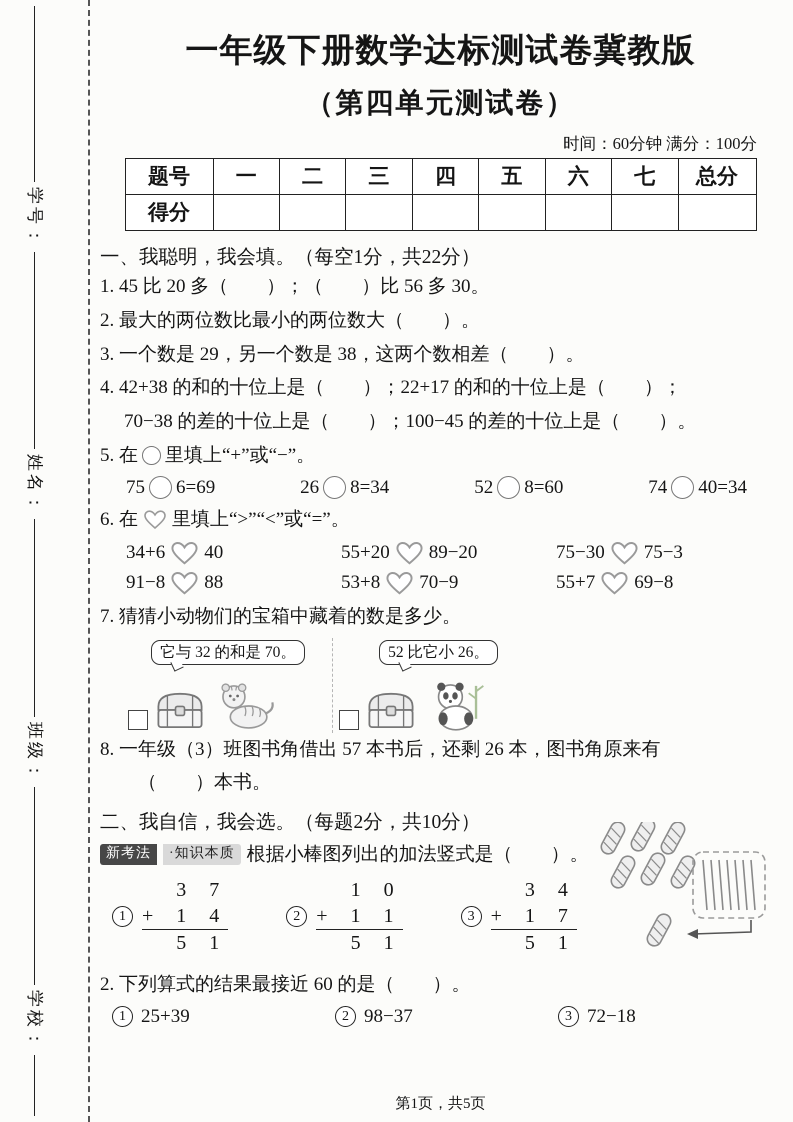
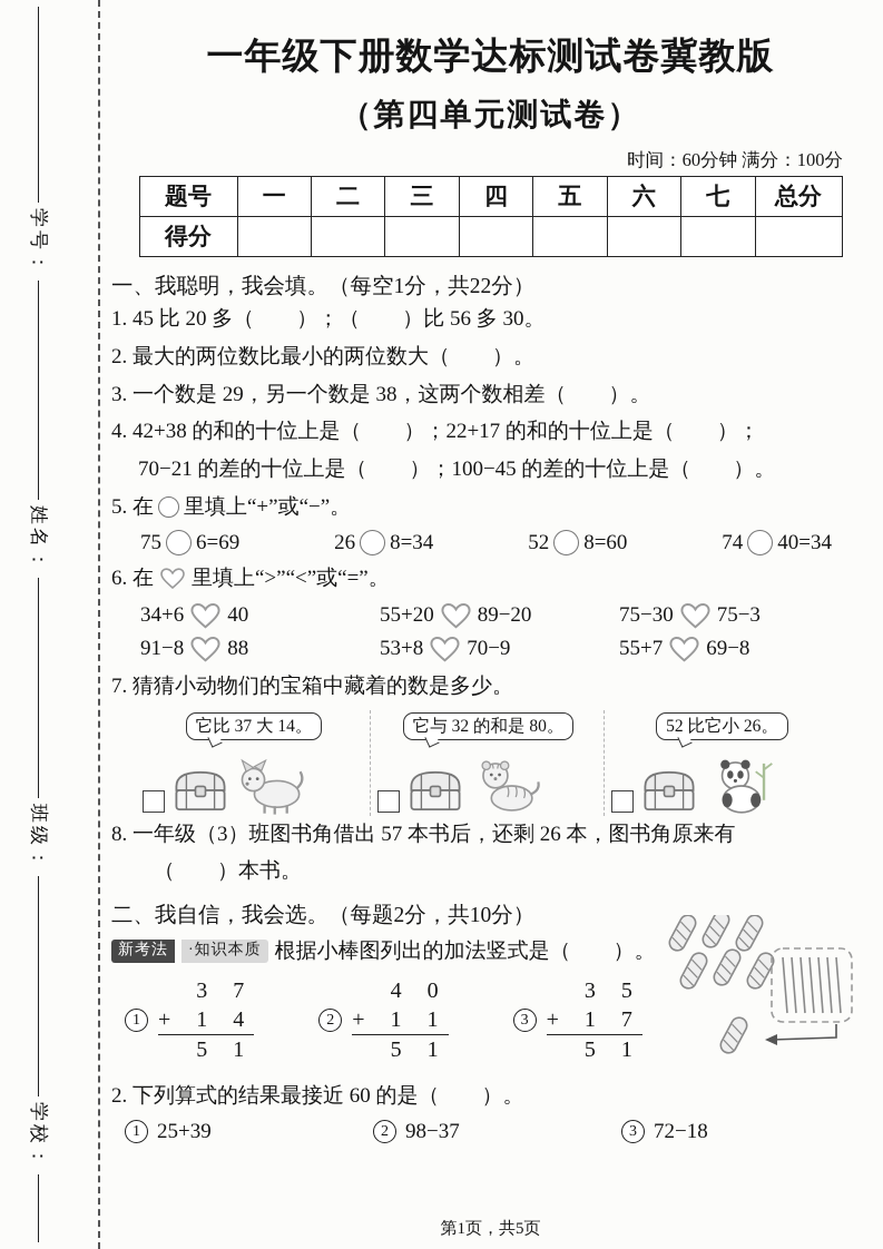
  一年级下册数学达标测试卷冀教版
  （第四单元测试卷）
  时间：60分钟 满分：100分
  题号	一	二	三	四	五	六	七	总分
  得分
  一、我聪明，我会填。（每空1分，共22分）
  1. 45 比 20 多（ ）；（ ）比 56 多 30。
  2. 最大的两位数比最小的两位数大（ ）。
  3. 一个数是 29，另一个数是 38，这两个数相差（ ）。
  4. 42+38 的和的十位上是（ ）；22+17 的和的十位上是（ ）；
- 70−38 的差的十位上是（ ）；100−45 的差的十位上是（ ）。
+ 70−21 的差的十位上是（ ）；100−45 的差的十位上是（ ）。
  5. 在 里填上“+”或“−”。
  75 6=69
  26 8=34
  52 8=60
  74 40=34
  6. 在 里填上“>”“<”或“=”。
  34+6
  40
  55+20
  89−20
  75−30
  75−3
  91−8
  88
  53+8
  70−9
  55+7
  69−8
  7. 猜猜小动物们的宝箱中藏着的数是多少。
+ 它比 37 大 14。
- 它与 32 的和是 70。
+ 它与 32 的和是 80。
  52 比它小 26。
  8. 一年级（3）班图书角借出 57 本书后，还剩 26 本，图书角原来有
  （ ）本书。
  二、我自信，我会选。（每题2分，共10分）
  新考法
  ·知识本质
  根据小棒图列出的加法竖式是（ ）。
  1
  3 7
  + 1 4
  5 1
  2
- 1 0
+ 4 0
  + 1 1
  5 1
  3
- 3 4
+ 3 5
  + 1 7
  5 1
  2. 下列算式的结果最接近 60 的是（ ）。
  1
  25+39
  2
  98−37
  3
  72−18
  第1页，共5页
